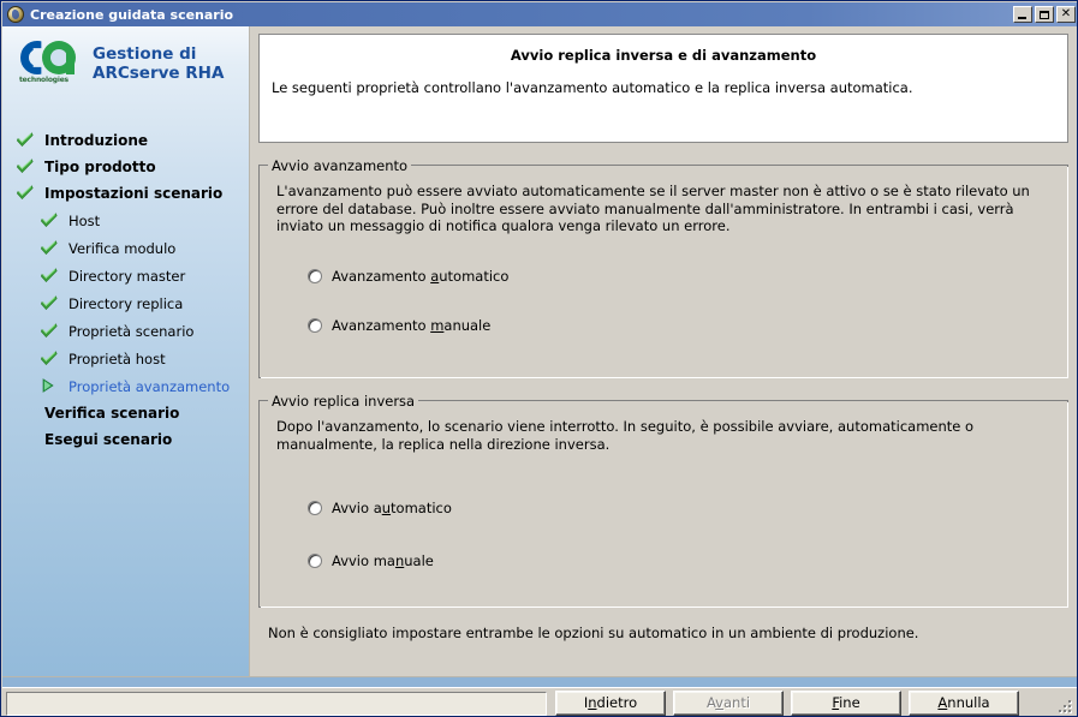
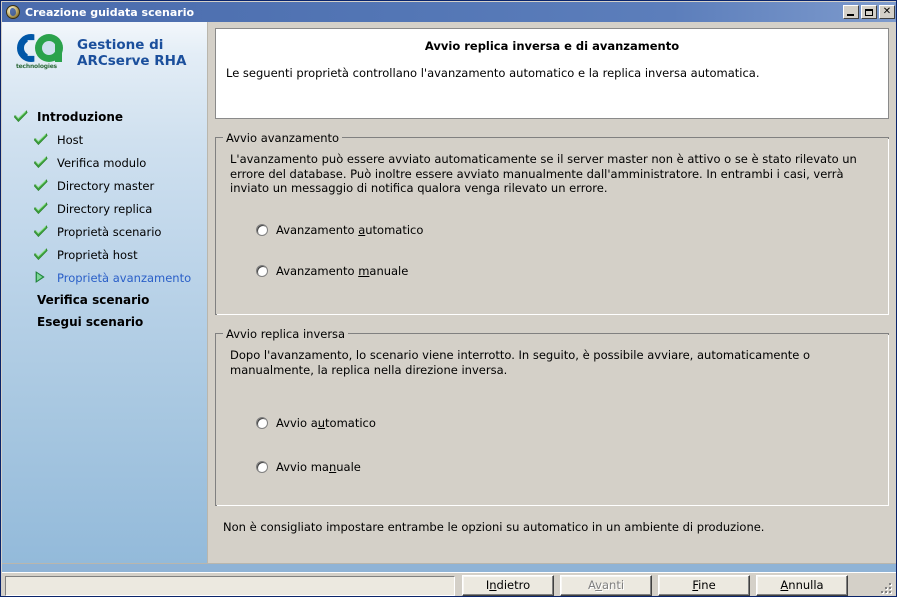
  Creazione guidata scenario
  ✕
  Gestione di
  ARCserve RHA
  Introduzione
- Tipo prodotto
- Impostazioni scenario
  Host
  Verifica modulo
  Directory master
  Directory replica
  Proprietà scenario
  Proprietà host
  Proprietà avanzamento
  Verifica scenario
  Esegui scenario
  Avvio replica inversa e di avanzamento
  Le seguenti proprietà controllano l'avanzamento automatico e la replica inversa automatica.
  Avvio avanzamento
  L'avanzamento può essere avviato automaticamente se il server master non è attivo o se è stato rilevato un errore del database. Può inoltre essere avviato manualmente dall'amministratore. In entrambi i casi, verrà inviato un messaggio di notifica qualora venga rilevato un errore.
  Avanzamento automatico
  Avanzamento manuale
  Avvio replica inversa
  Dopo l'avanzamento, lo scenario viene interrotto. In seguito, è possibile avviare, automaticamente o manualmente, la replica nella direzione inversa.
  Avvio automatico
  Avvio manuale
  Non è consigliato impostare entrambe le opzioni su automatico in un ambiente di produzione.
  Indietro
  Avanti
  Fine
  Annulla
